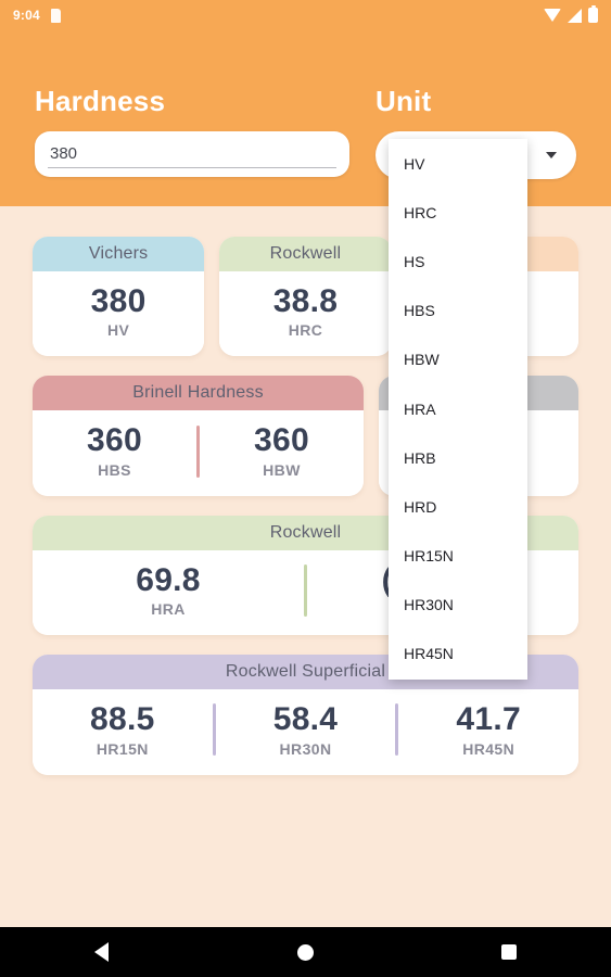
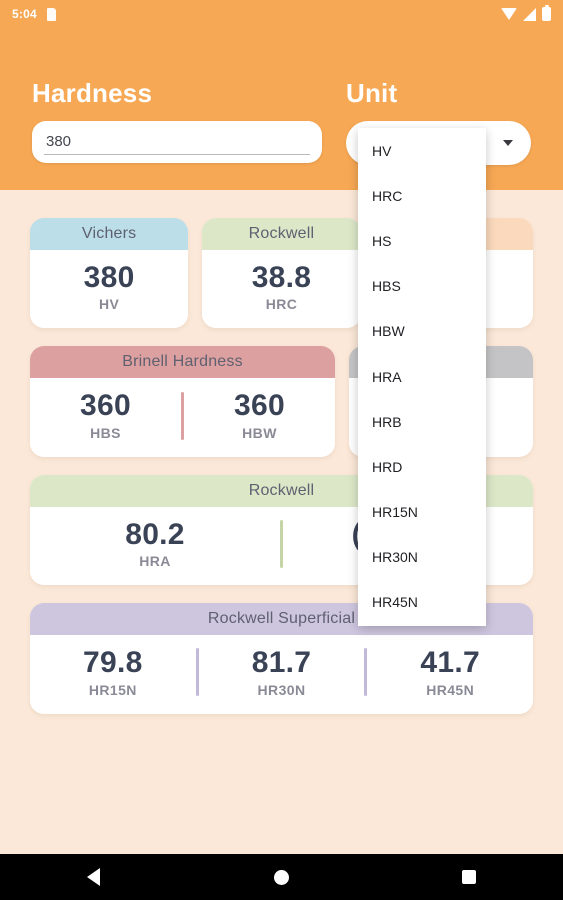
  Hardness
  380
  Unit
  Vichers
  380
  HV
  Rockwell
  38.8
  HRC
  Brinell Hardness
  360
  HBS
  360
  HBW
  Rockwell
- 69.8
+ 80.2
  HRA
  Rockwell Superficial
- 88.5
+ 79.8
  HR15N
- 58.4
+ 81.7
  HR30N
  41.7
  HR45N
  HV
  HRC
  HS
  HBS
  HBW
  HRA
  HRB
  HRD
  HR15N
  HR30N
  HR45N
- 9:04
+ 5:04
